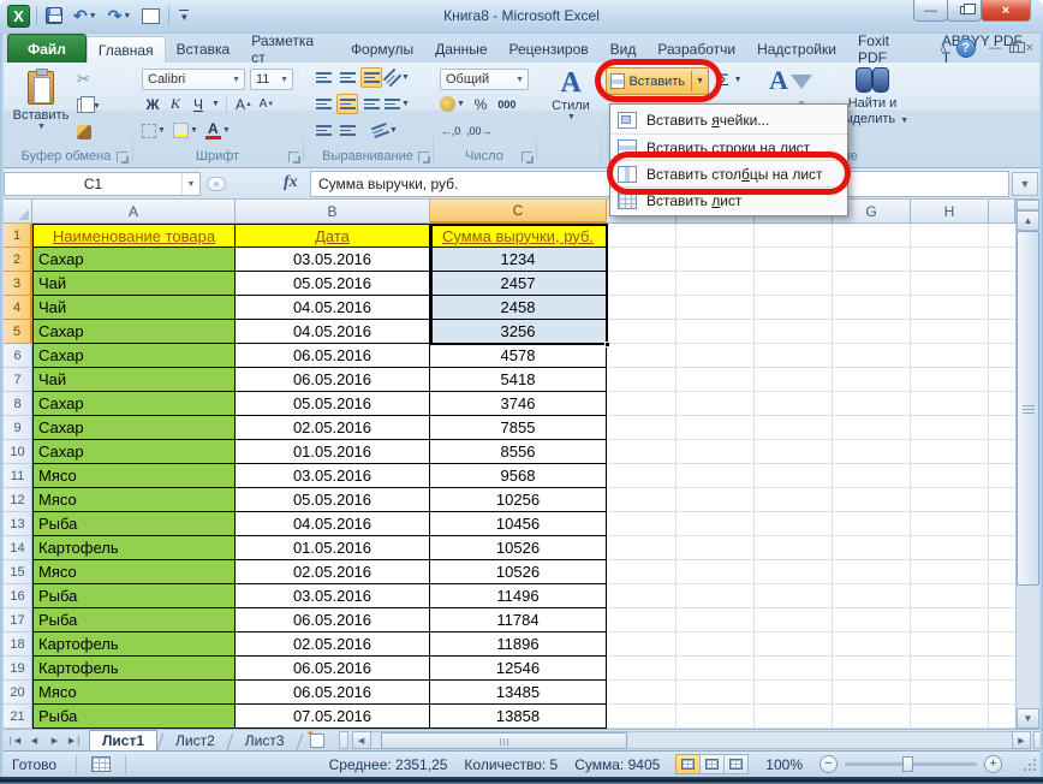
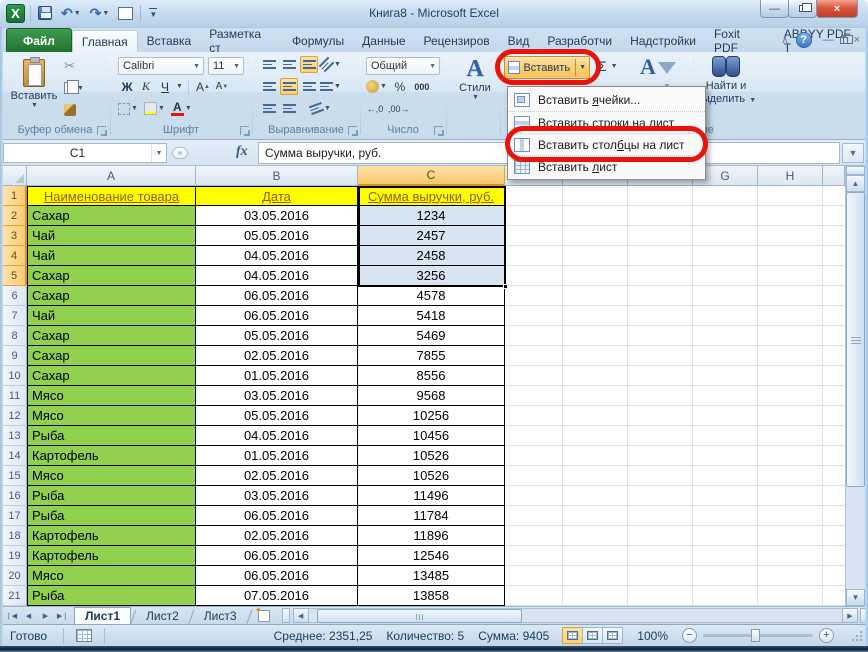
  X
  ↶
  ↷
  ▼
  Книга8 - Microsoft Excel
  —
  ×
  Файл
  Главная
  Вставка
  Разметка ст
  Формулы
  Данные
  Рецензиров
  Вид
  Разработчи
  Надстройки
  Foxit PDF
  ABYY PDF T
  ∧
  ?
  —
  ×
  Вставить
  ✂
  Буфер обмена
  Calibri
  11
  Ж
  К
  Ч
  А
  А
  А
  Шрифт
  Выравнивание
  Общий
  %
  000
  ←,0
  ,00→
  Число
  А
  Стили
  Вставить
  Σ
  А
  Найти и
  C1
  fx
  Сумма выручки, руб.
  ▼
  A
  B
  C
  G
  H
  1
  Наименование товара
  Дата
  Сумма выручки, руб.
  2
  Сахар
  03.05.2016
  1234
  3
  Чай
  05.05.2016
  2457
  4
  Чай
  04.05.2016
  2458
  5
  Сахар
  04.05.2016
  3256
  6
  Сахар
  06.05.2016
  4578
  7
  Чай
  06.05.2016
  5418
  8
  Сахар
  05.05.2016
- 3746
+ 5469
  9
  Сахар
  02.05.2016
  7855
  10
  Сахар
  01.05.2016
  8556
  11
  Мясо
  03.05.2016
  9568
  12
  Мясо
  05.05.2016
  10256
  13
  Рыба
  04.05.2016
  10456
  14
  Картофель
  01.05.2016
  10526
  15
  Мясо
  02.05.2016
  10526
  16
  Рыба
  03.05.2016
  11496
  17
  Рыба
  06.05.2016
  11784
  18
  Картофель
  02.05.2016
  11896
  19
  Картофель
  06.05.2016
  12546
  20
  Мясо
  06.05.2016
  13485
  21
  Рыба
  07.05.2016
  13858
  ▲
  ▼
  Лист1
  Лист2
  Лист3
  Готово
  Среднее: 2351,25
  Количество: 5
  Сумма: 9405
  100%
  −
  +
  Вставить ячейки...
  Вставить строки на лист
  Вставить столбцы на лист
  Вставить лист
